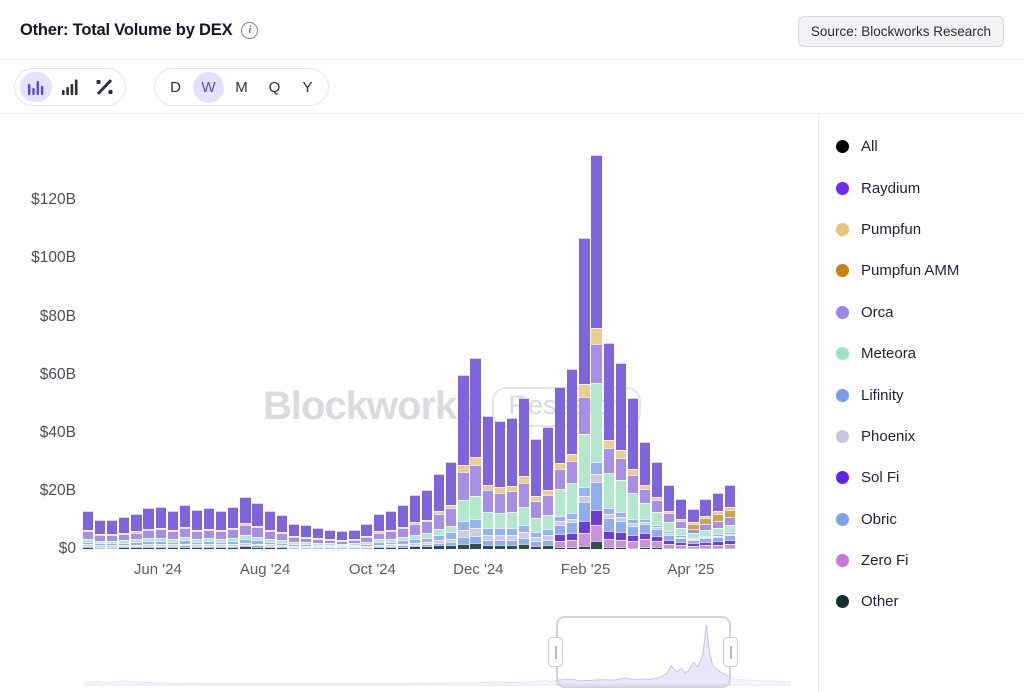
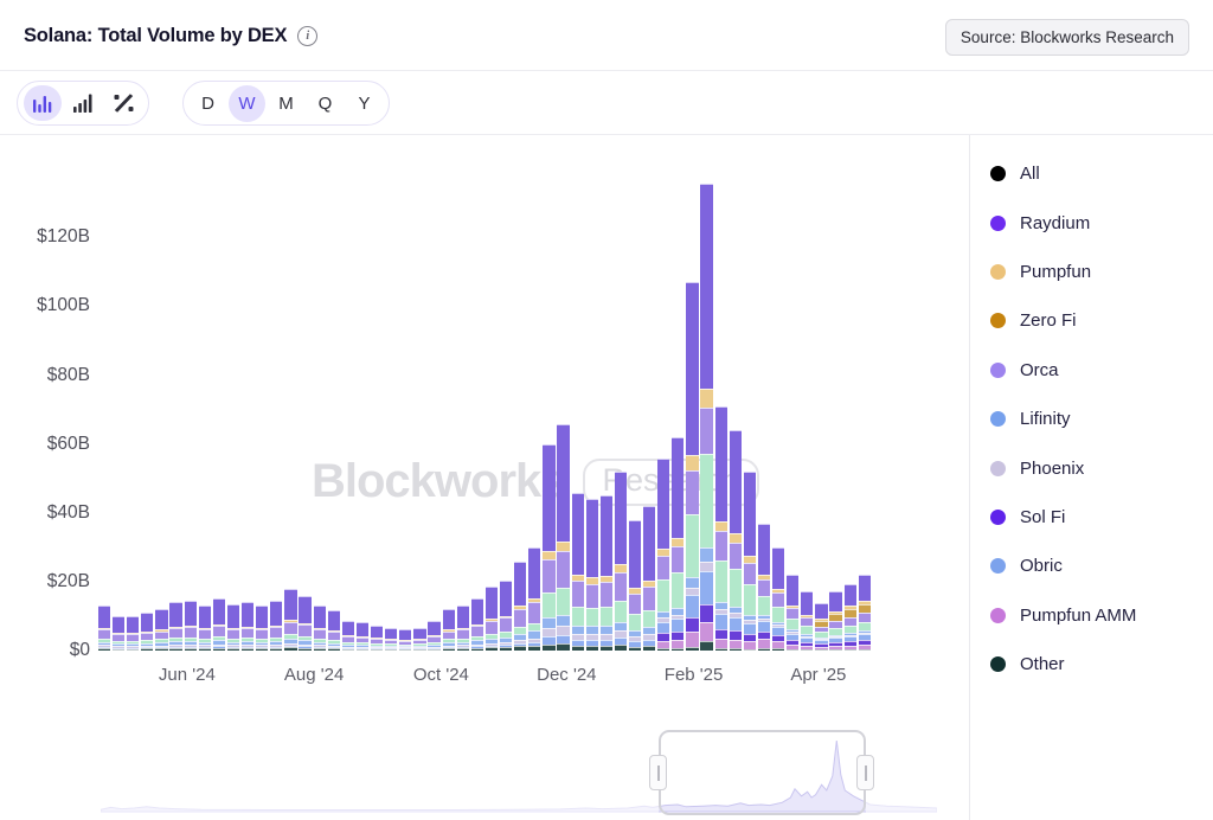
- Other: Total Volume by DEX
+ Solana: Total Volume by DEX
  i
  Source: Blockworks Research
  D
  W
  M
  Q
  Y
  All
  Raydium
  Pumpfun
- Pumpfun AMM
+ Zero Fi
  Orca
- Meteora
  Lifinity
  Phoenix
  Sol Fi
  Obric
- Zero Fi
+ Pumpfun AMM
  Other
  $120B
  $100B
  $80B
  $60B
  $40B
  $20B
  $0
  Jun '24
  Aug '24
  Oct '24
  Dec '24
  Feb '25
  Apr '25
  Blockwork
